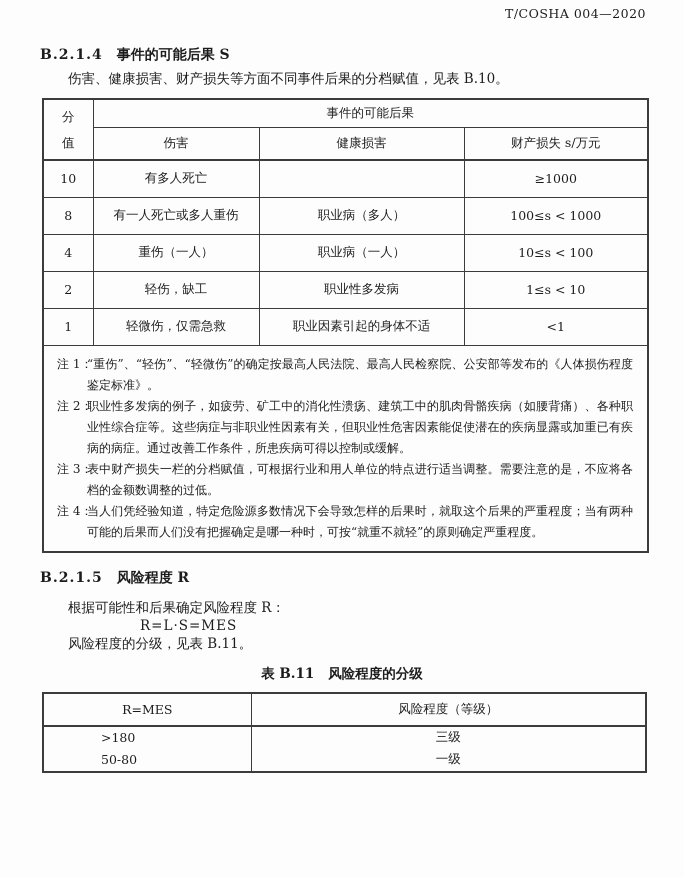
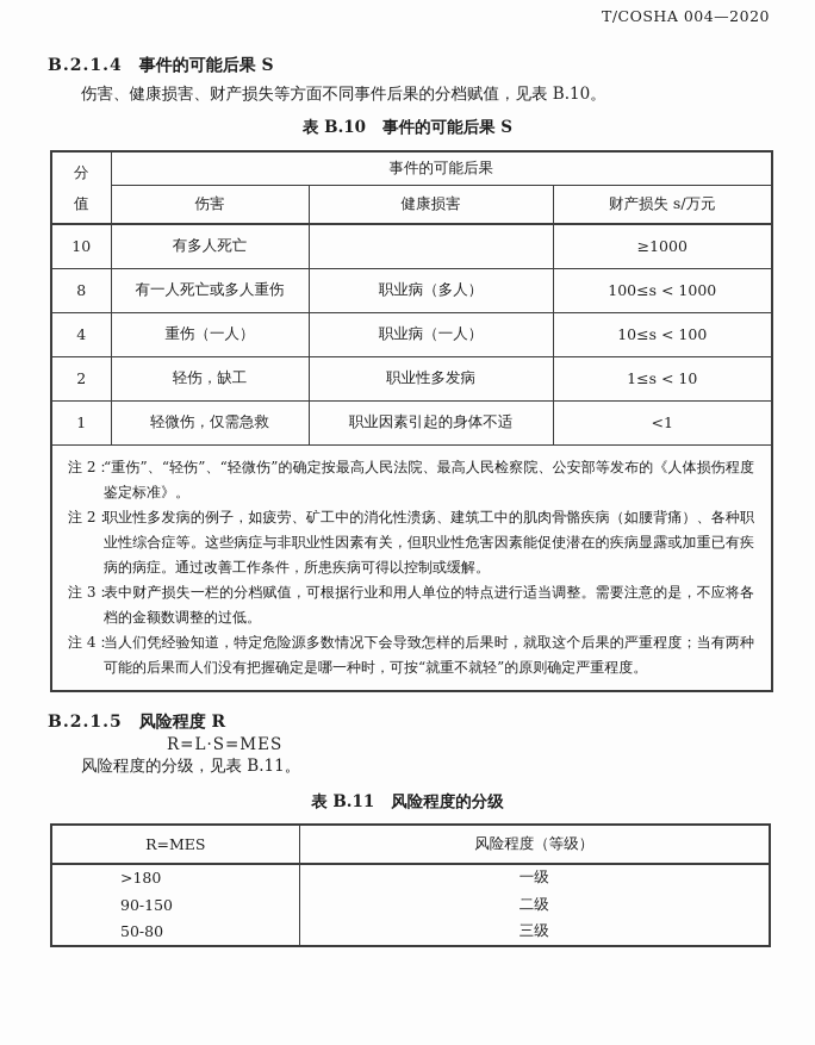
  T/COSHA 004—2020
  B.2.1.4 事件的可能后果 S
  伤害、健康损害、财产损失等方面不同事件后果的分档赋值，见表 B.10。
+ 表 B.10 事件的可能后果 S
  分 值	事件的可能后果
  伤害	健康损害	财产损失 s/万元
  10	有多人死亡		≥1000
  8	有一人死亡或多人重伤	职业病（多人）	100≤s < 1000
  4	重伤（一人）	职业病（一人）	10≤s < 100
  2	轻伤，缺工	职业性多发病	1≤s < 10
  1	轻微伤，仅需急救	职业因素引起的身体不适	<1
- 注 1：“重伤”、“轻伤”、“轻微伤”的确定按最高人民法院、最高人民检察院、公安部等发布的《人体损伤程度鉴定标准》。 注 2：职业性多发病的例子，如疲劳、矿工中的消化性溃疡、建筑工中的肌肉骨骼疾病（如腰背痛）、各种职业性综合症等。这些病症与非职业性因素有关，但职业性危害因素能促使潜在的疾病显露或加重已有疾病的病症。通过改善工作条件，所患疾病可得以控制或缓解。 注 3：表中财产损失一栏的分档赋值，可根据行业和用人单位的特点进行适当调整。需要注意的是，不应将各档的金额数调整的过低。 注 4：当人们凭经验知道，特定危险源多数情况下会导致怎样的后果时，就取这个后果的严重程度；当有两种可能的后果而人们没有把握确定是哪一种时，可按“就重不就轻”的原则确定严重程度。
+ 注 2：“重伤”、“轻伤”、“轻微伤”的确定按最高人民法院、最高人民检察院、公安部等发布的《人体损伤程度鉴定标准》。 注 2：职业性多发病的例子，如疲劳、矿工中的消化性溃疡、建筑工中的肌肉骨骼疾病（如腰背痛）、各种职业性综合症等。这些病症与非职业性因素有关，但职业性危害因素能促使潜在的疾病显露或加重已有疾病的病症。通过改善工作条件，所患疾病可得以控制或缓解。 注 3：表中财产损失一栏的分档赋值，可根据行业和用人单位的特点进行适当调整。需要注意的是，不应将各档的金额数调整的过低。 注 4：当人们凭经验知道，特定危险源多数情况下会导致怎样的后果时，就取这个后果的严重程度；当有两种可能的后果而人们没有把握确定是哪一种时，可按“就重不就轻”的原则确定严重程度。
  B.2.1.5 风险程度 R
- 根据可能性和后果确定风险程度 R：
  R=L·S=MES
  风险程度的分级，见表 B.11。
  表 B.11 风险程度的分级
  R=MES	风险程度（等级）
- >180	三级
+ >180	一级
+ 90-150	二级
- 50-80	一级
+ 50-80	三级
